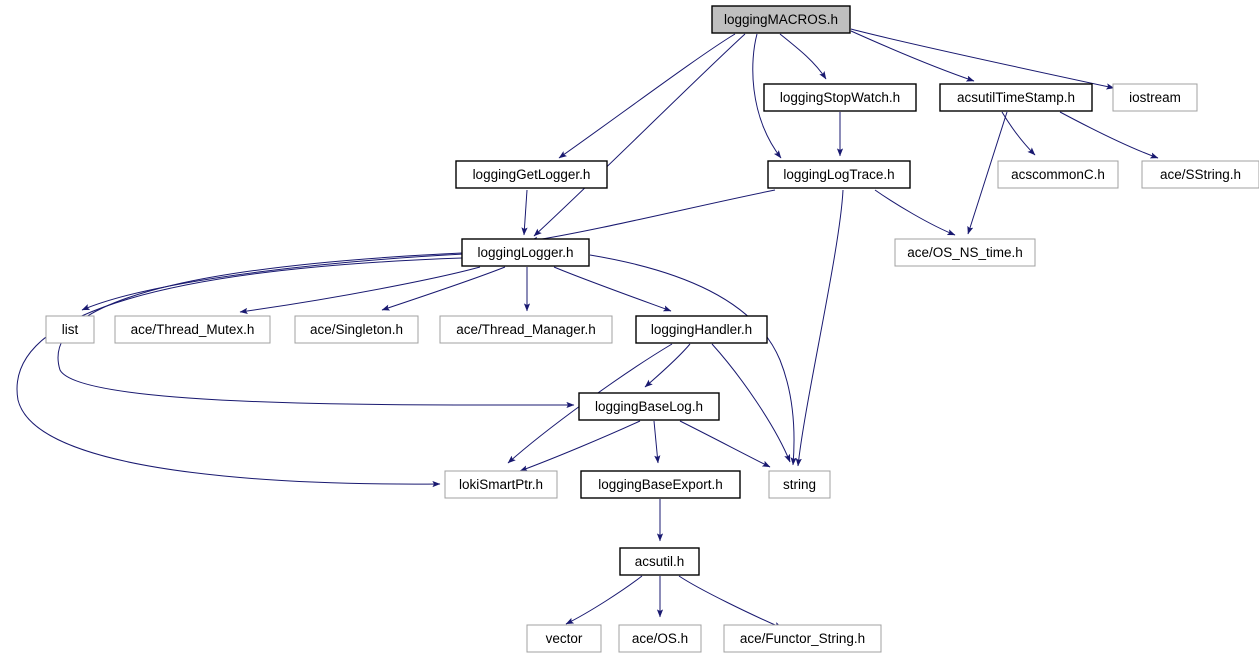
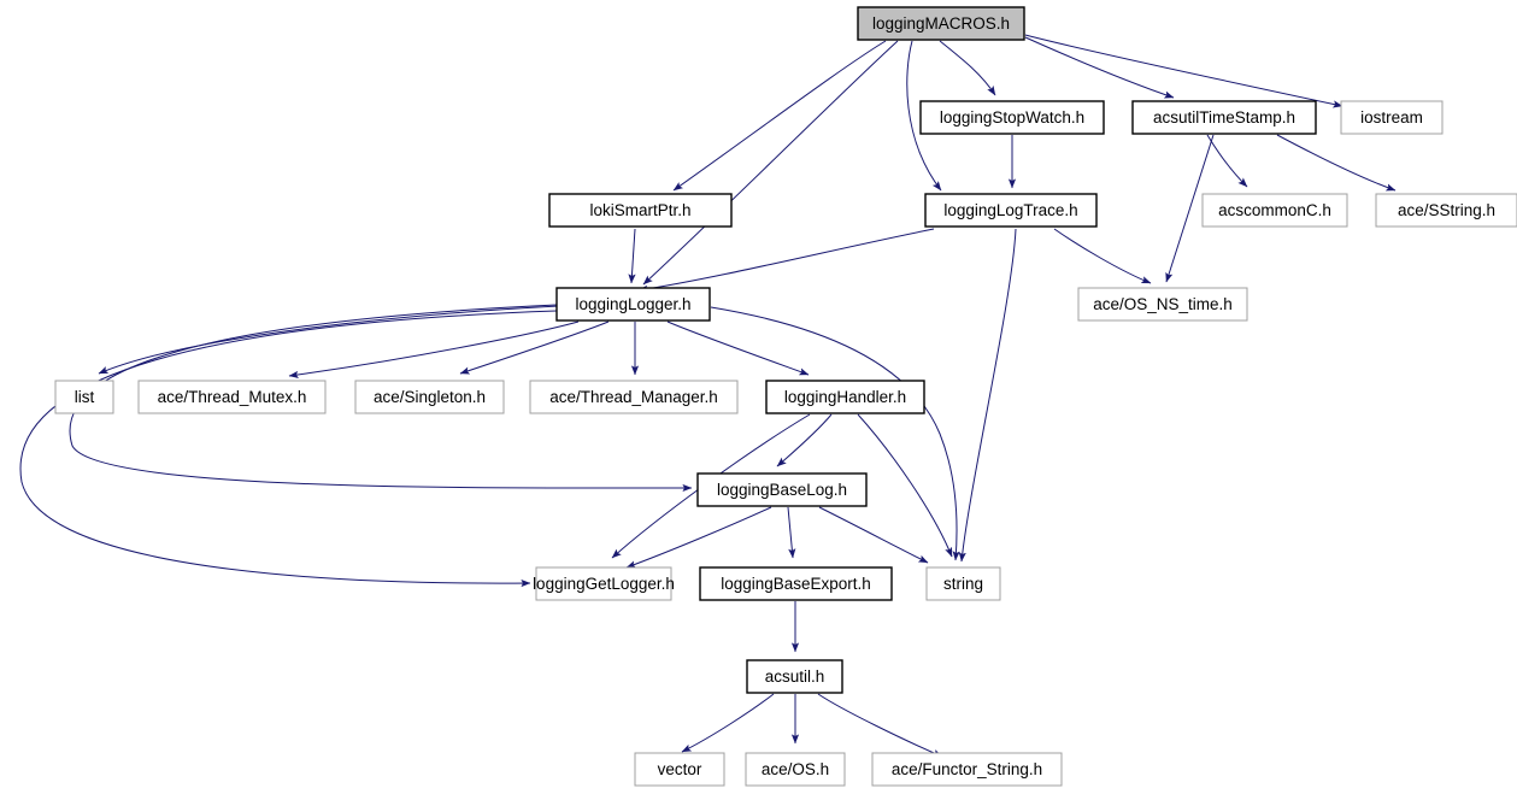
  loggingMACROS.h
  loggingStopWatch.h
  acsutilTimeStamp.h
  iostream
- loggingGetLogger.h
+ lokiSmartPtr.h
  loggingLogTrace.h
  acscommonC.h
  ace/SString.h
  loggingLogger.h
  ace/OS_NS_time.h
  list
  ace/Thread_Mutex.h
  ace/Singleton.h
  ace/Thread_Manager.h
  loggingHandler.h
  loggingBaseLog.h
- lokiSmartPtr.h
+ loggingGetLogger.h
  loggingBaseExport.h
  string
  acsutil.h
  vector
  ace/OS.h
  ace/Functor_String.h
